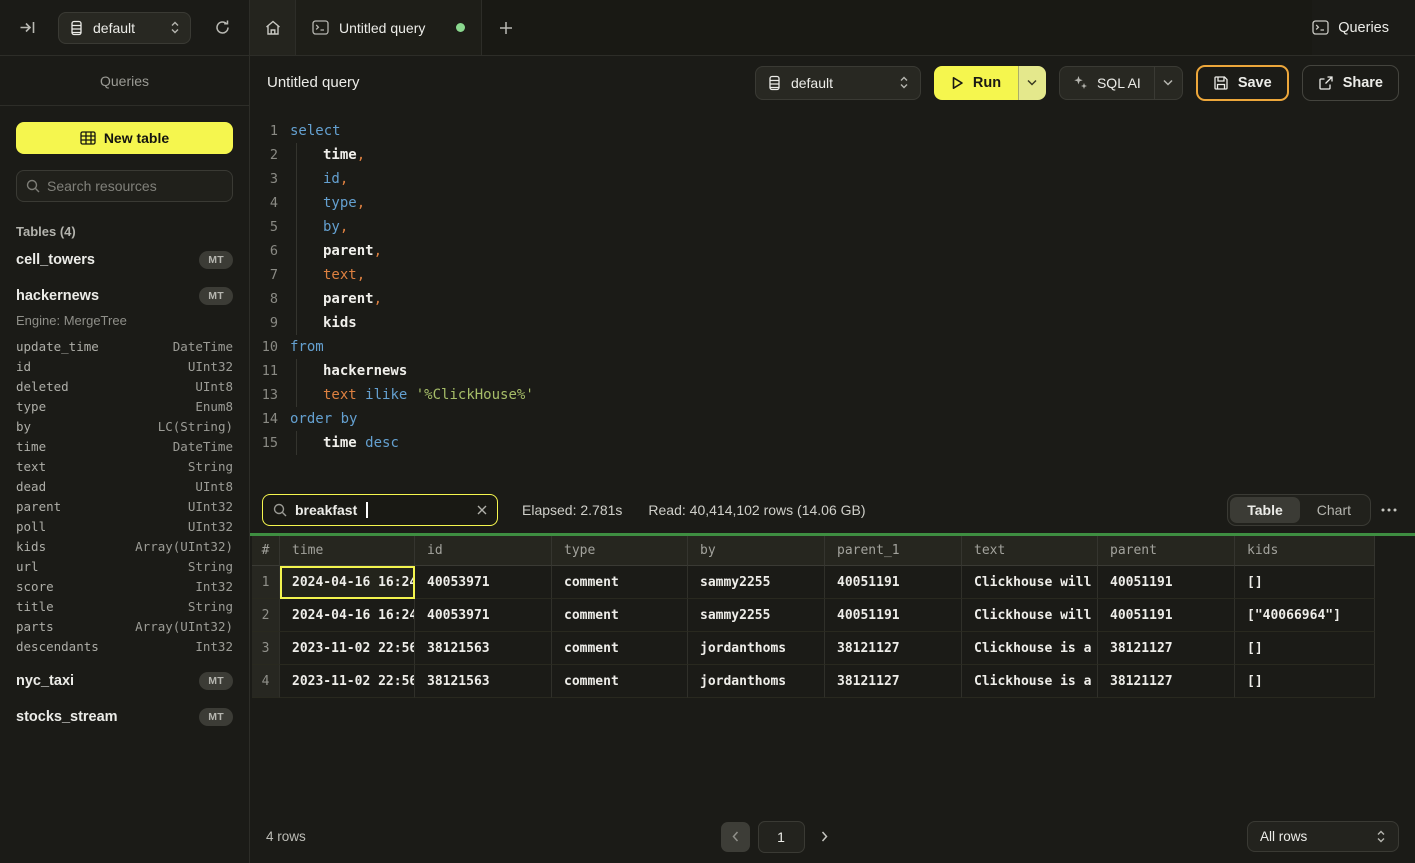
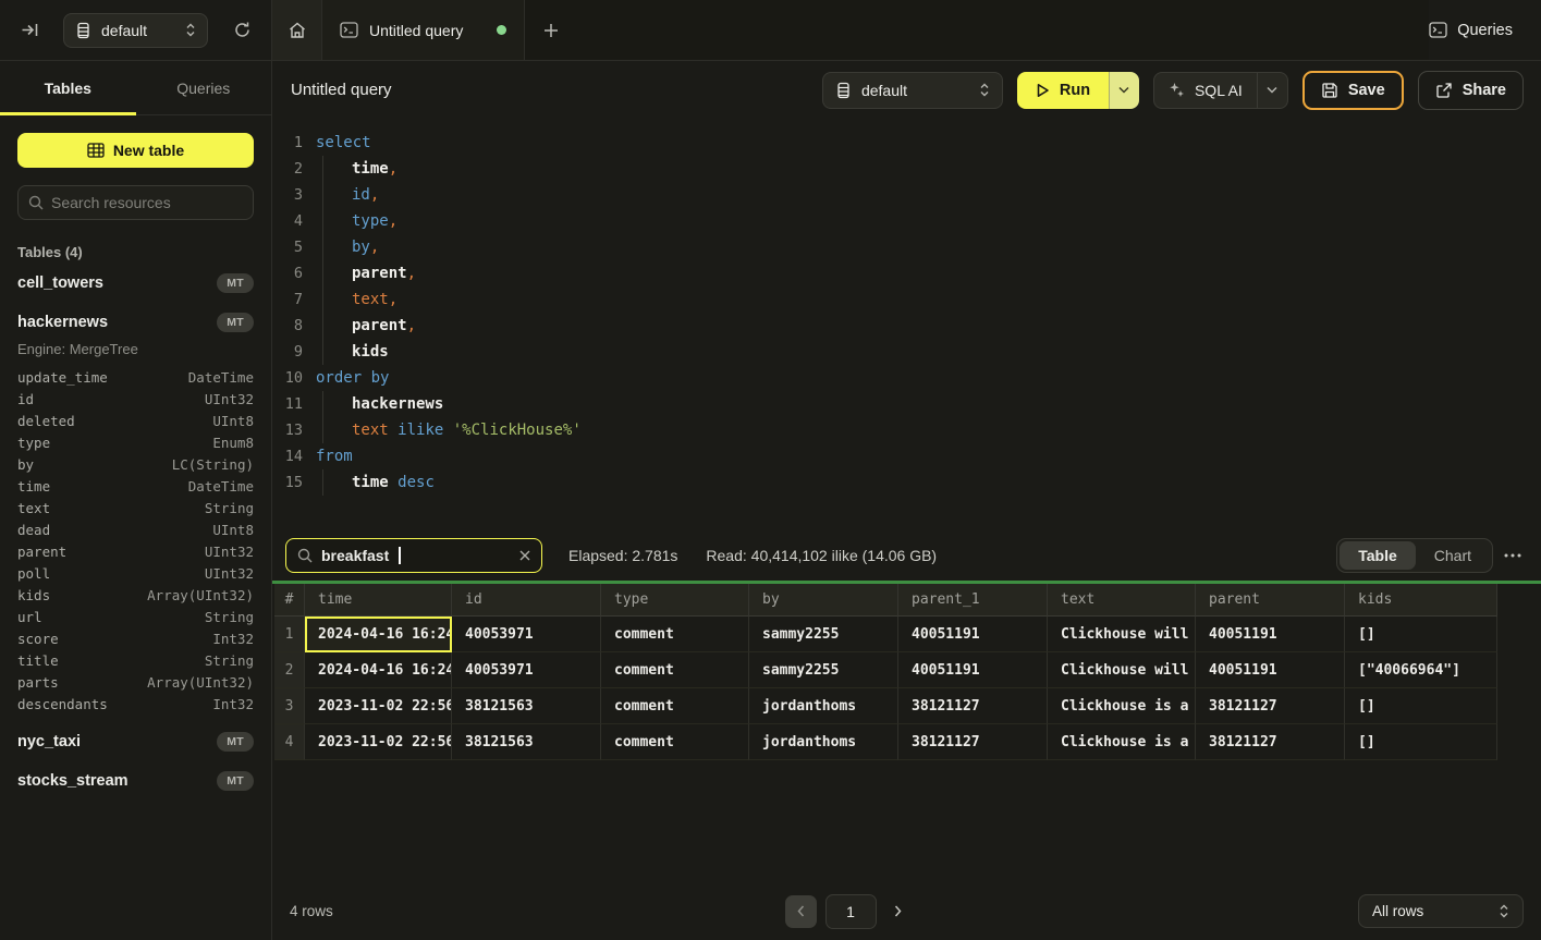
  default
  Untitled query
  Queries
+ Tables
  Queries
  New table
  Search resources
  Tables (4)
  cell_towers
  MT
  hackernews
  MT
  Engine: MergeTree
  update_time
  DateTime
  id
  UInt32
  deleted
  UInt8
  type
  Enum8
  by
  LC(String)
  time
  DateTime
  text
  String
  dead
  UInt8
  parent
  UInt32
  poll
  UInt32
  kids
  Array(UInt32)
  url
  String
  score
  Int32
  title
  String
  parts
  Array(UInt32)
  descendants
  Int32
  nyc_taxi
  MT
  stocks_stream
  MT
  Untitled query
  default
  Run
  SQL AI
  Save
  Share
  1
  select
  2
  time,
  3
  id,
  4
  type,
  5
  by,
  6
  parent,
  7
  text,
  8
  parent,
  9
  kids
  10
- from
+ order by
  11
  hackernews
  13
  text ilike '%ClickHouse%'
  14
- order by
+ from
  15
  time desc
  breakfast
  Elapsed: 2.781s
- Read: 40,414,102 rows (14.06 GB)
+ Read: 40,414,102 ilike (14.06 GB)
  Table
  Chart
  #
  time
  id
  type
  by
  parent_1
  text
  parent
  kids
  1
  2024-04-16 16:24
  40053971
  comment
  sammy2255
  40051191
  Clickhouse will
  40051191
  []
  2
  2024-04-16 16:24
  40053971
  comment
  sammy2255
  40051191
  Clickhouse will
  40051191
  ["40066964"]
  3
  2023-11-02 22:56
  38121563
  comment
  jordanthoms
  38121127
  Clickhouse is a
  38121127
  []
  4
  2023-11-02 22:56
  38121563
  comment
  jordanthoms
  38121127
  Clickhouse is a
  38121127
  []
  4 rows
  1
  All rows
